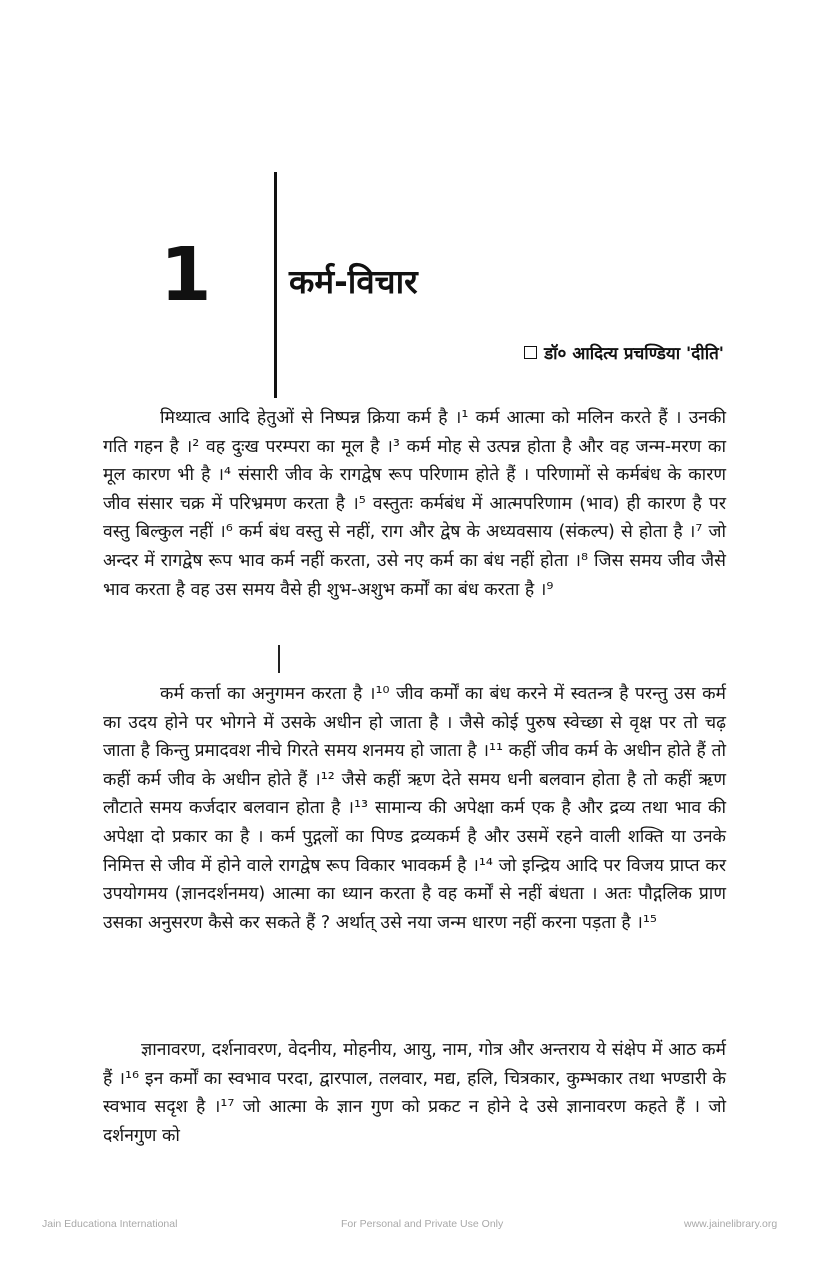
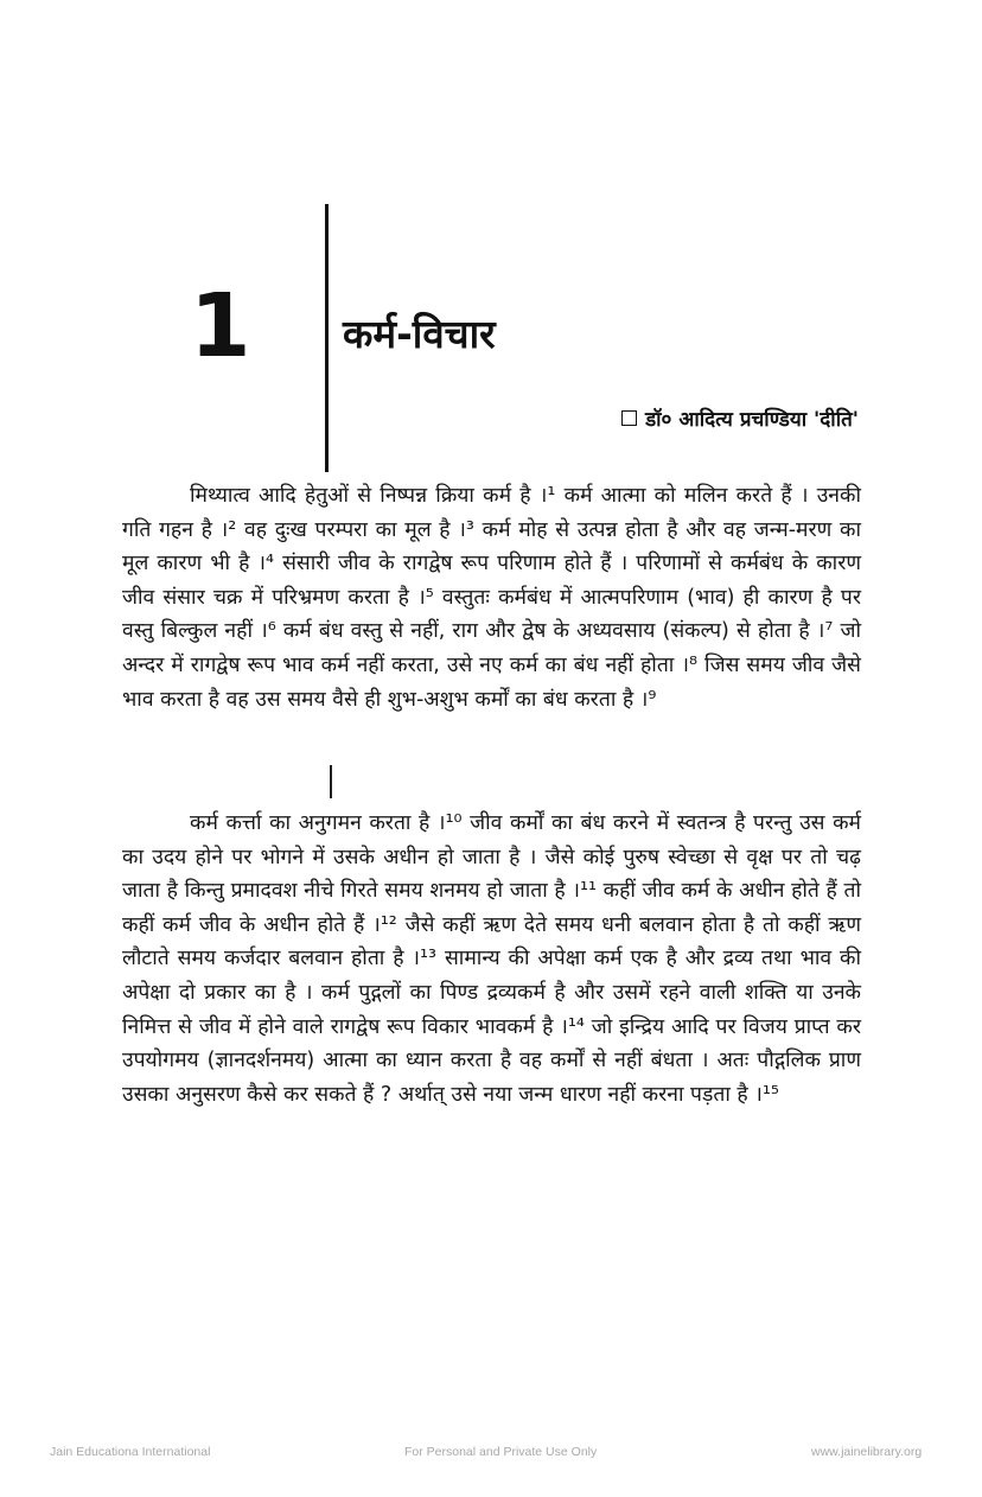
  1
  कर्म-विचार
  डॉ० आदित्य प्रचण्डिया 'दीति'
  मिथ्यात्व आदि हेतुओं से निष्पन्न क्रिया कर्म है ।¹ कर्म आत्मा को मलिन करते हैं । उनकी गति गहन है ।² वह दुःख परम्परा का मूल है ।³ कर्म मोह से उत्पन्न होता है और वह जन्म-मरण का मूल कारण भी है ।⁴ संसारी जीव के रागद्वेष रूप परिणाम होते हैं । परिणामों से कर्मबंध के कारण जीव संसार चक्र में परिभ्रमण करता है ।⁵ वस्तुतः कर्मबंध में आत्मपरिणाम (भाव) ही कारण है पर वस्तु बिल्कुल नहीं ।⁶ कर्म बंध वस्तु से नहीं, राग और द्वेष के अध्यवसाय (संकल्प) से होता है ।⁷ जो अन्दर में रागद्वेष रूप भाव कर्म नहीं करता, उसे नए कर्म का बंध नहीं होता ।⁸ जिस समय जीव जैसे भाव करता है वह उस समय वैसे ही शुभ-अशुभ कर्मों का बंध करता है ।⁹
  कर्म कर्त्ता का अनुगमन करता है ।¹⁰ जीव कर्मों का बंध करने में स्वतन्त्र है परन्तु उस कर्म का उदय होने पर भोगने में उसके अधीन हो जाता है । जैसे कोई पुरुष स्वेच्छा से वृक्ष पर तो चढ़ जाता है किन्तु प्रमादवश नीचे गिरते समय शनमय हो जाता है ।¹¹ कहीं जीव कर्म के अधीन होते हैं तो कहीं कर्म जीव के अधीन होते हैं ।¹² जैसे कहीं ऋण देते समय धनी बलवान होता है तो कहीं ऋण लौटाते समय कर्जदार बलवान होता है ।¹³ सामान्य की अपेक्षा कर्म एक है और द्रव्य तथा भाव की अपेक्षा दो प्रकार का है । कर्म पुद्गलों का पिण्ड द्रव्यकर्म है और उसमें रहने वाली शक्ति या उनके निमित्त से जीव में होने वाले रागद्वेष रूप विकार भावकर्म है ।¹⁴ जो इन्द्रिय आदि पर विजय प्राप्त कर उपयोगमय (ज्ञानदर्शनमय) आत्मा का ध्यान करता है वह कर्मों से नहीं बंधता । अतः पौद्गलिक प्राण उसका अनुसरण कैसे कर सकते हैं ? अर्थात् उसे नया जन्म धारण नहीं करना पड़ता है ।¹⁵
- ज्ञानावरण, दर्शनावरण, वेदनीय, मोहनीय, आयु, नाम, गोत्र और अन्तराय ये संक्षेप में आठ कर्म हैं ।¹⁶ इन कर्मों का स्वभाव परदा, द्वारपाल, तलवार, मद्य, हलि, चित्रकार, कुम्भकार तथा भण्डारी के स्वभाव सदृश है ।¹⁷ जो आत्मा के ज्ञान गुण को प्रकट न होने दे उसे ज्ञानावरण कहते हैं । जो दर्शनगुण को
  Jain Educationa International
  For Personal and Private Use Only
  www.jainelibrary.org
